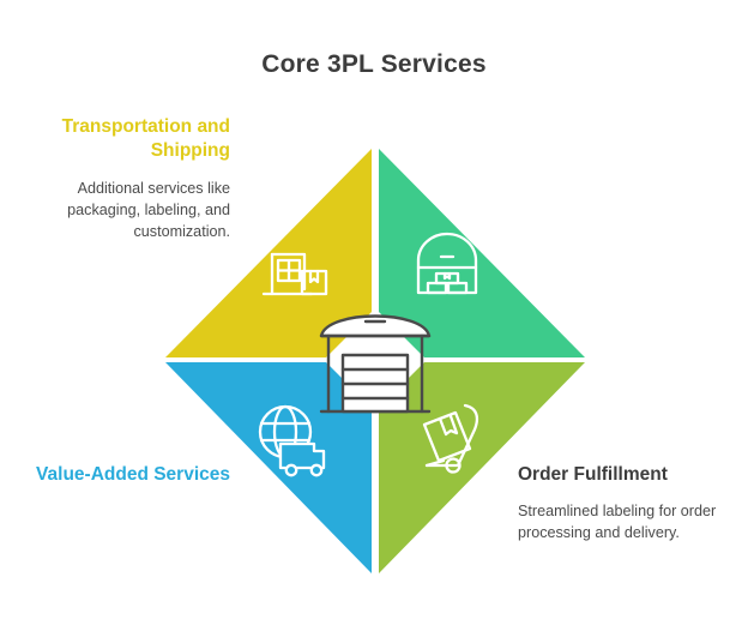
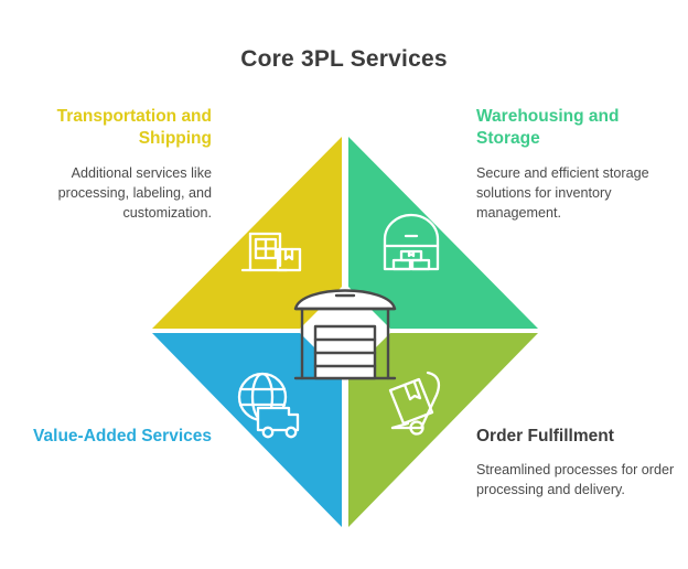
  Core 3PL Services
  Transportation and Shipping
- Additional services like packaging, labeling, and customization.
+ Additional services like processing, labeling, and customization.
+ Warehousing and Storage
+ Secure and efficient storage solutions for inventory management.
  Value-Added Services
  Order Fulfillment
- Streamlined labeling for order processing and delivery.
+ Streamlined processes for order processing and delivery.
